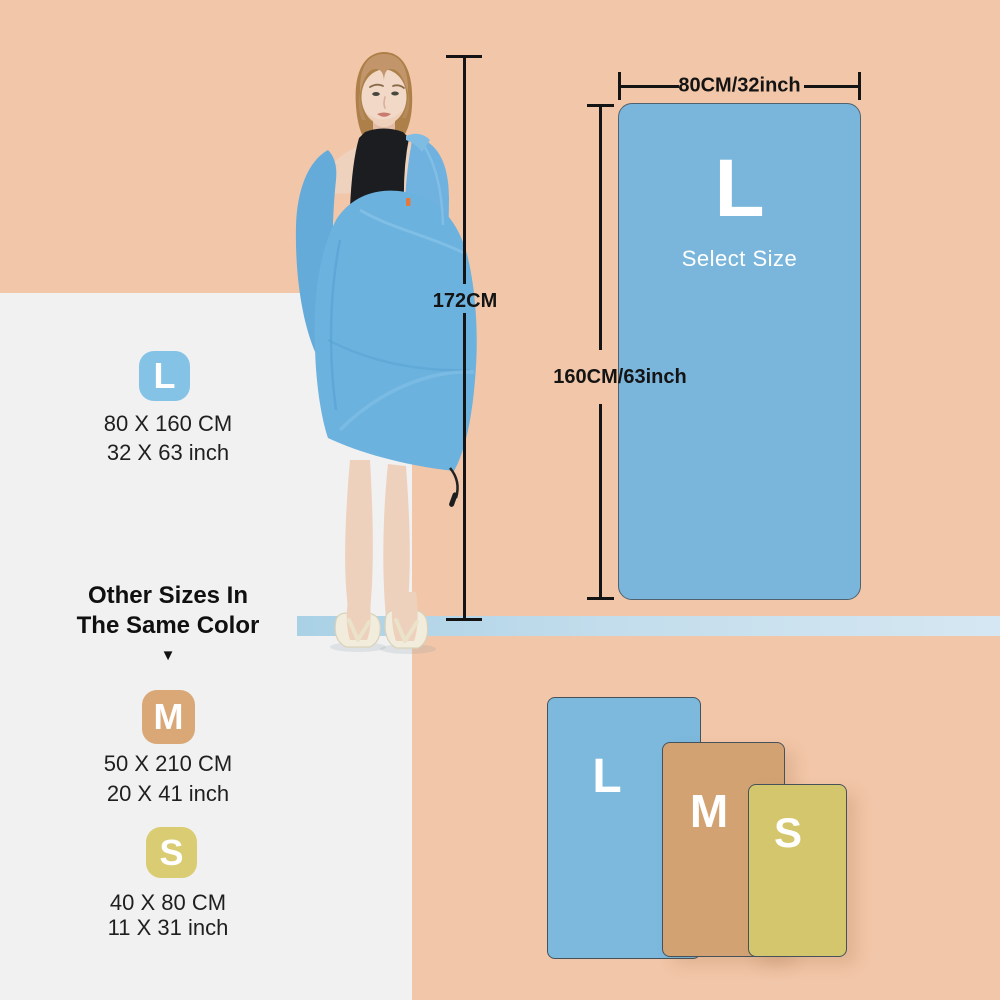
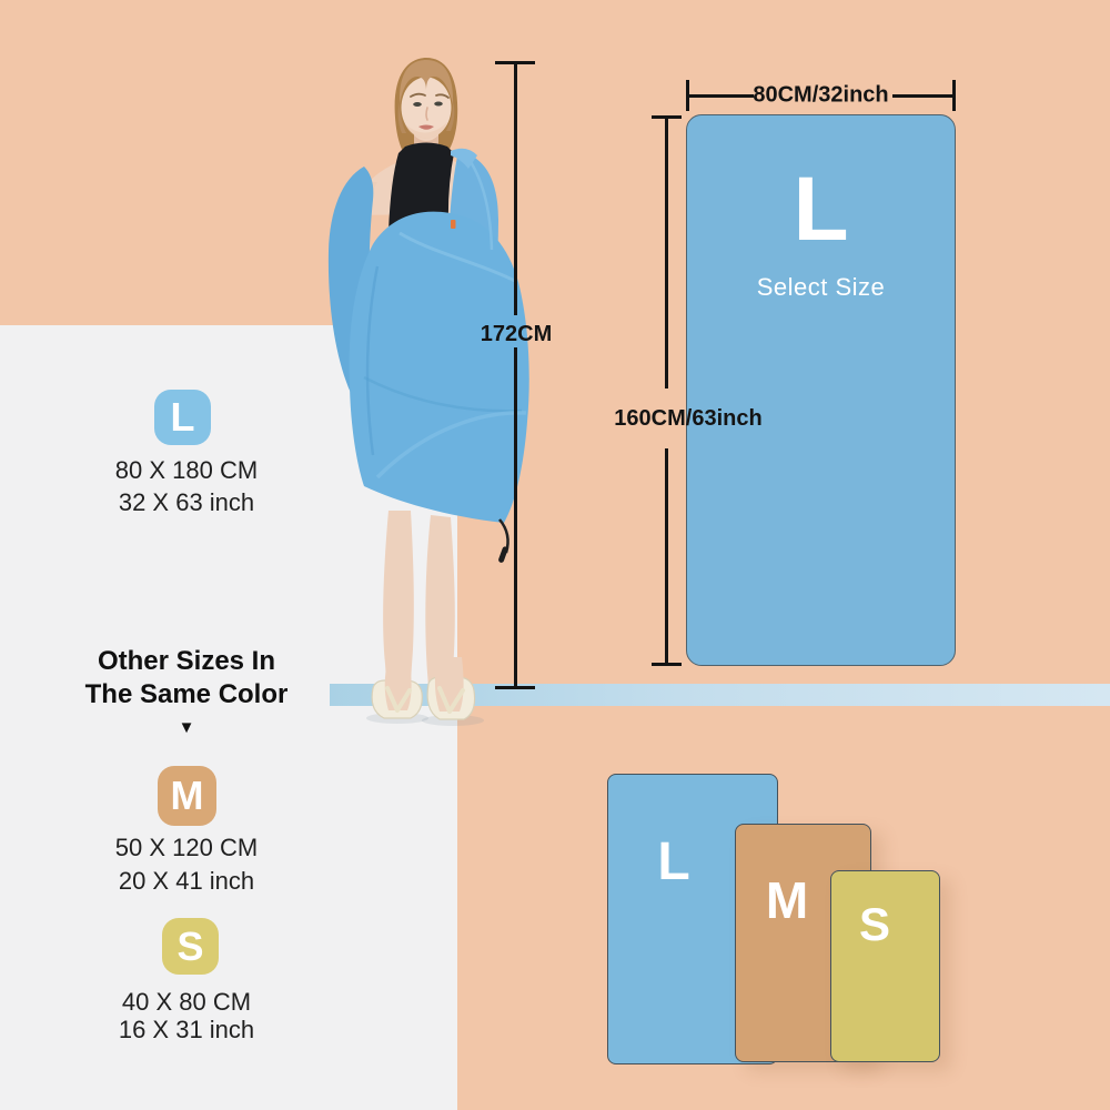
  172CM
  L
  Select Size
  80CM/32inch
  160CM/63inch
  L
- 80 X 160 CM
+ 80 X 180 CM
  32 X 63 inch
  Other Sizes In
  The Same Color
  ▼
  M
- 50 X 210 CM
+ 50 X 120 CM
  20 X 41 inch
  S
  40 X 80 CM
- 11 X 31 inch
+ 16 X 31 inch
  L
  M
  S
